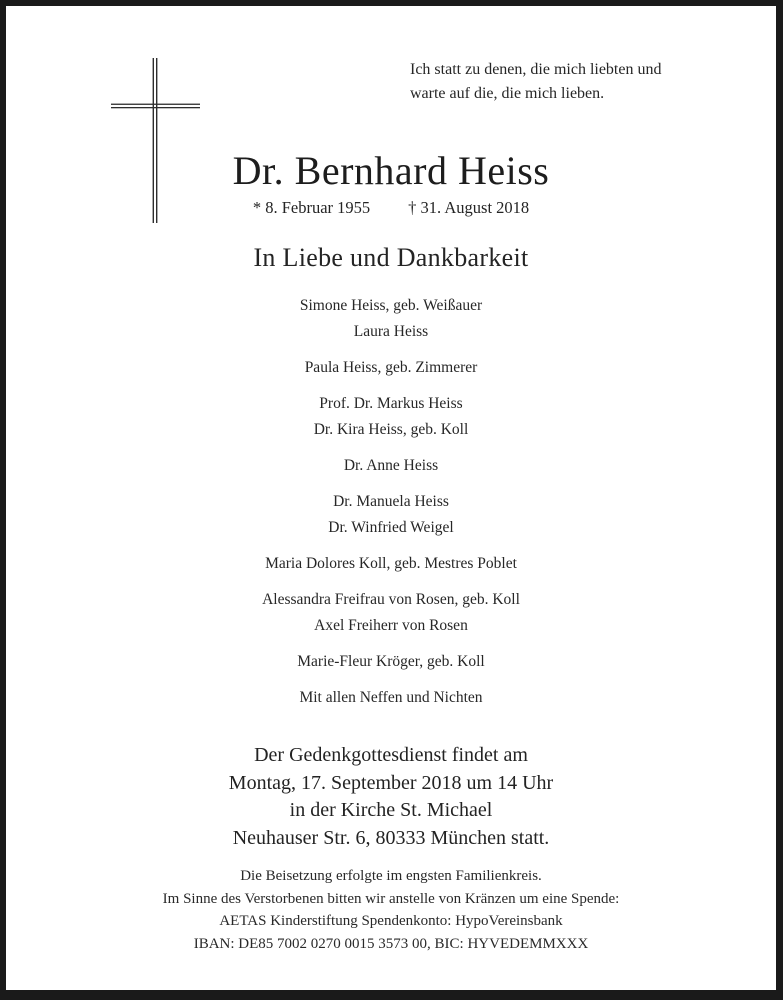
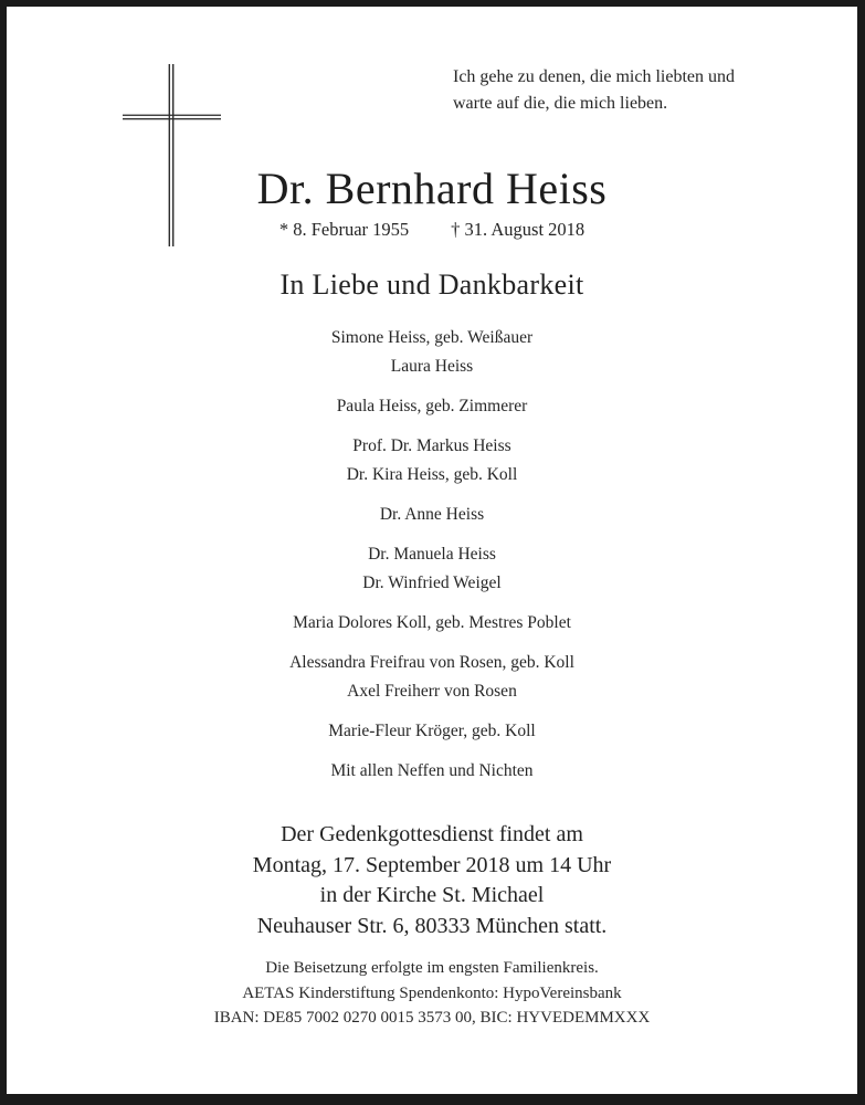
- Ich statt zu denen, die mich liebten und
+ Ich gehe zu denen, die mich liebten und
  warte auf die, die mich lieben.
  Dr. Bernhard Heiss
  * 8. Februar 1955
  † 31. August 2018
  In Liebe und Dankbarkeit
  Simone Heiss, geb. Weißauer
  Laura Heiss
  Paula Heiss, geb. Zimmerer
  Prof. Dr. Markus Heiss
  Dr. Kira Heiss, geb. Koll
  Dr. Anne Heiss
  Dr. Manuela Heiss
  Dr. Winfried Weigel
  Maria Dolores Koll, geb. Mestres Poblet
  Alessandra Freifrau von Rosen, geb. Koll
  Axel Freiherr von Rosen
  Marie-Fleur Kröger, geb. Koll
  Mit allen Neffen und Nichten
  Der Gedenkgottesdienst findet am
  Montag, 17. September 2018 um 14 Uhr
  in der Kirche St. Michael
  Neuhauser Str. 6, 80333 München statt.
  Die Beisetzung erfolgte im engsten Familienkreis.
- Im Sinne des Verstorbenen bitten wir anstelle von Kränzen um eine Spende:
  AETAS Kinderstiftung Spendenkonto: HypoVereinsbank
  IBAN: DE85 7002 0270 0015 3573 00, BIC: HYVEDEMMXXX
